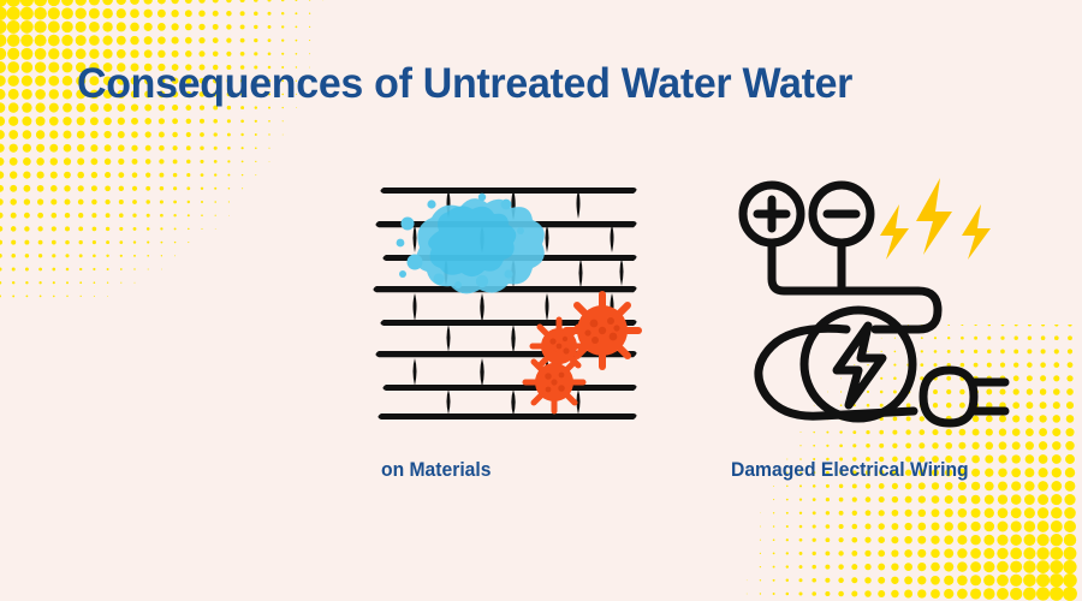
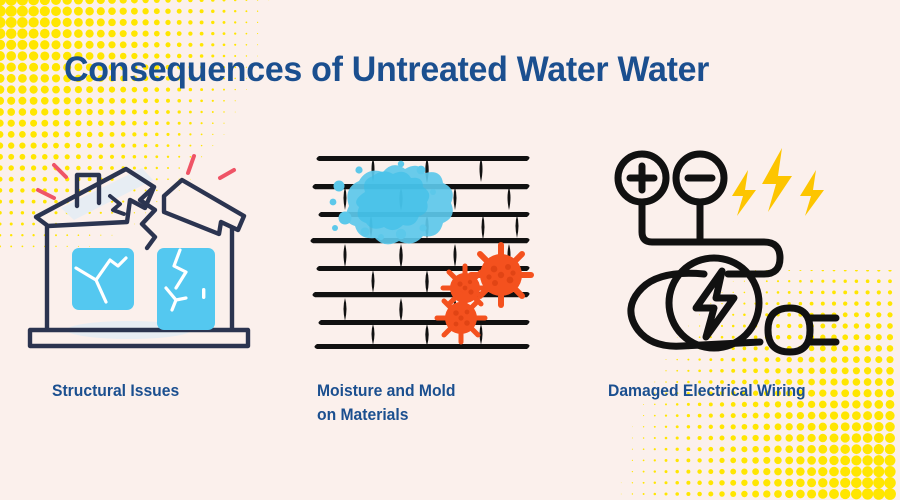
  Consequences of Untreated Water Water
+ Structural Issues
+ Moisture and Mold
  on Materials
  Damaged Electrical Wiring
